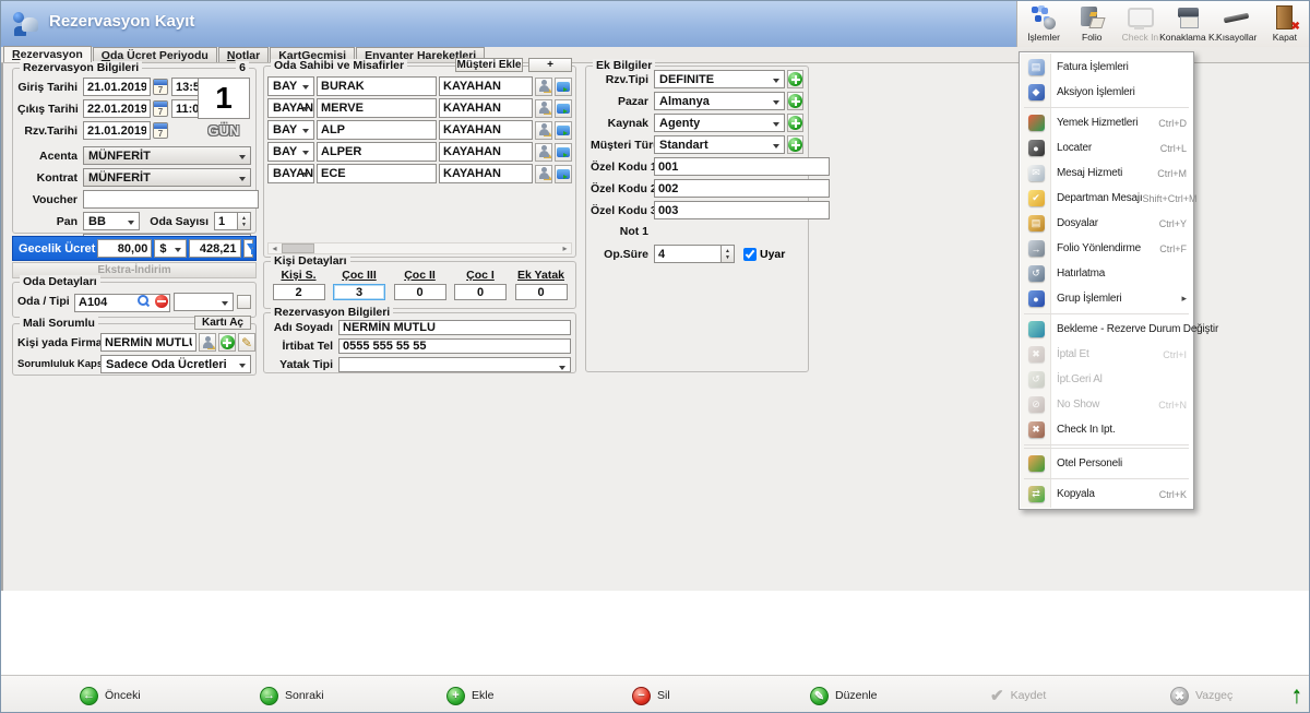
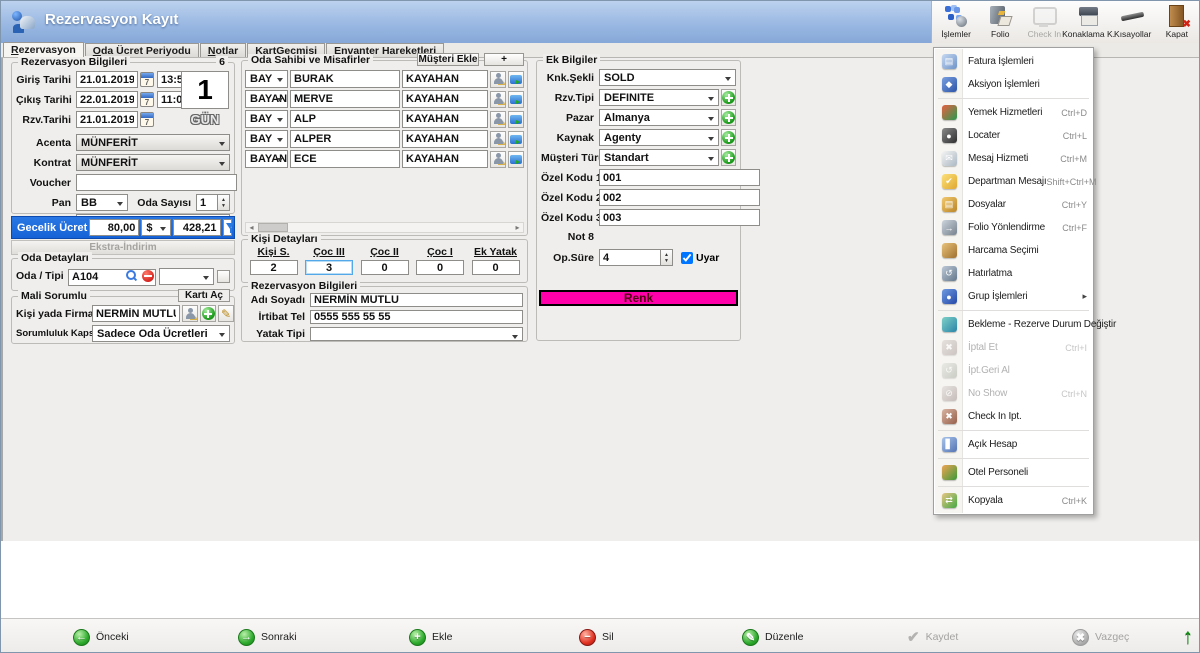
  Rezervasyon Kayıt
  İşlemler
  Folio
  Check In
  Konaklama K.
  Kısayollar
  Kapat
  R
  ezervasyon
  O
  da Ücret Periyodu
  N
  otlar
  Kar
  t
  Geçmişi
  E
  nvanter Hareketleri
  Rezervasyon Bilgileri
  6
  1
  GÜN
  Giriş Tarihi
  21.01.2019
  13:5
  Çıkış Tarihi
  22.01.2019
  11:0
  Rzv.Tarihi
  21.01.2019
  Acenta
  MÜNFERİT
  Kontrat
  MÜNFERİT
  Voucher
  Pan
  BB
  Oda Sayısı
  1
  Gecelik Ücret
  80,00
  $
  428,21
  Ekstra-İndirim
  Oda Detayları
  Oda / Tipi
  A104
  Mali Sorumlu
  Kartı Aç
  Kişi yada Firma
  NERMİN MUTL
  ✎
  Sorumluluk Kap
  Sadece Oda Ücretleri
  Oda Sahibi ve Misafirler
  Müşteri Ekle
  +
  BAY
  BURAK
  KAYAHAN
  BAYAN
  MERVE
  KAYAHAN
  BAY
  ALP
  KAYAHAN
  BAY
  ALPER
  KAYAHAN
  BAYAN
  ECE
  KAYAHAN
  ◂
  ▸
  Kişi Detayları
  Kişi S.
  2
  Çoc III
  3
  Çoc II
  0
  Çoc I
  0
  Ek Yatak
  0
  Rezervasyon Bilgileri
  Adı Soyadı
  NERMİN MUTLU
  İrtibat Tel
  0555 555 55 55
  Yatak Tipi
  Ek Bilgiler
+ Knk.Şekli
+ SOLD
  Rzv.Tipi
  DEFINITE
  Pazar
  Almanya
  Kaynak
  Agenty
  Müşteri Tür
  Standart
  Özel Kodu
  001
  Özel Kodu
  002
  Özel Kodu
  003
- Not 1
+ Not 8
  Op.Süre
  4
  Uyar
+ Renk
  ▤
  Fatura İşlemleri
  ◆
  Aksiyon İşlemleri
  Yemek Hizmetleri
  Ctrl+D
  ●
  Locater
  Ctrl+L
  ✉
  Mesaj Hizmeti
  Ctrl+M
  ✔
  Departman Mesajı
  Shift+Ctrl+M
  ▤
  Dosyalar
  Ctrl+Y
  →
  Folio Yönlendirme
  Ctrl+F
+ Harcama Seçimi
  ↺
  Hatırlatma
  ●
  Grup İşlemleri
  ▸
  Bekleme - Rezerve Durum Değiştir
  ✖
  İptal Et
  Ctrl+I
  ↺
  İpt.Geri Al
  ⊘
  No Show
  Ctrl+N
  ✖
  Check In Ipt.
+ ▋
+ Açık Hesap
  Otel Personeli
  ⇄
  Kopyala
  Ctrl+K
  ←
  Önceki
  →
  Sonraki
  +
  Ekle
  −
  Sil
  ✎
  Düzenle
  ✔
  Kaydet
  ✖
  Vazgeç
  ↑
